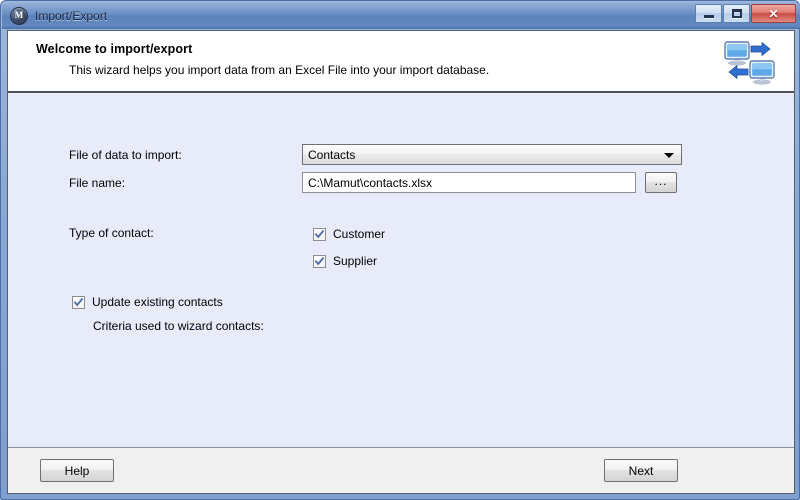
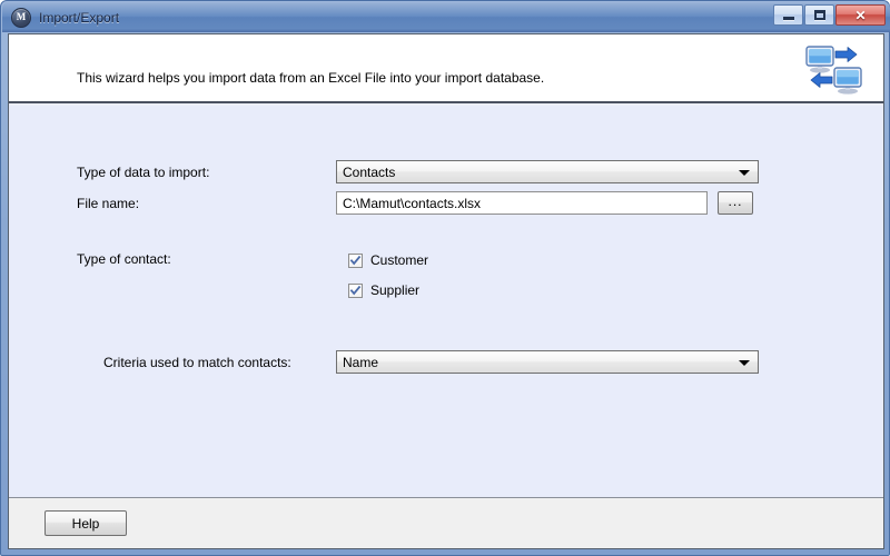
  M
  Import/Export
  ✕
- Welcome to import/export
  This wizard helps you import data from an Excel File into your import database.
- File of data to import:
+ Type of data to import:
  Contacts
  File name:
  C:\Mamut\contacts.xlsx
  ...
  Type of contact:
  Customer
  Supplier
- Update existing contacts
- Criteria used to wizard contacts:
+ Criteria used to match contacts:
+ Name
  Help
- Next
